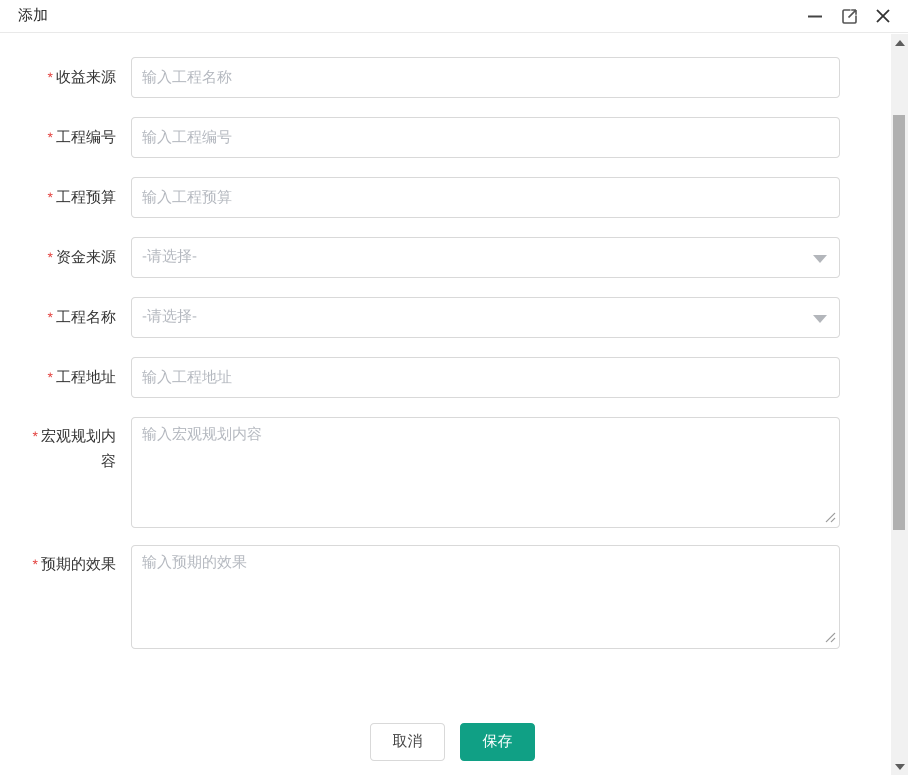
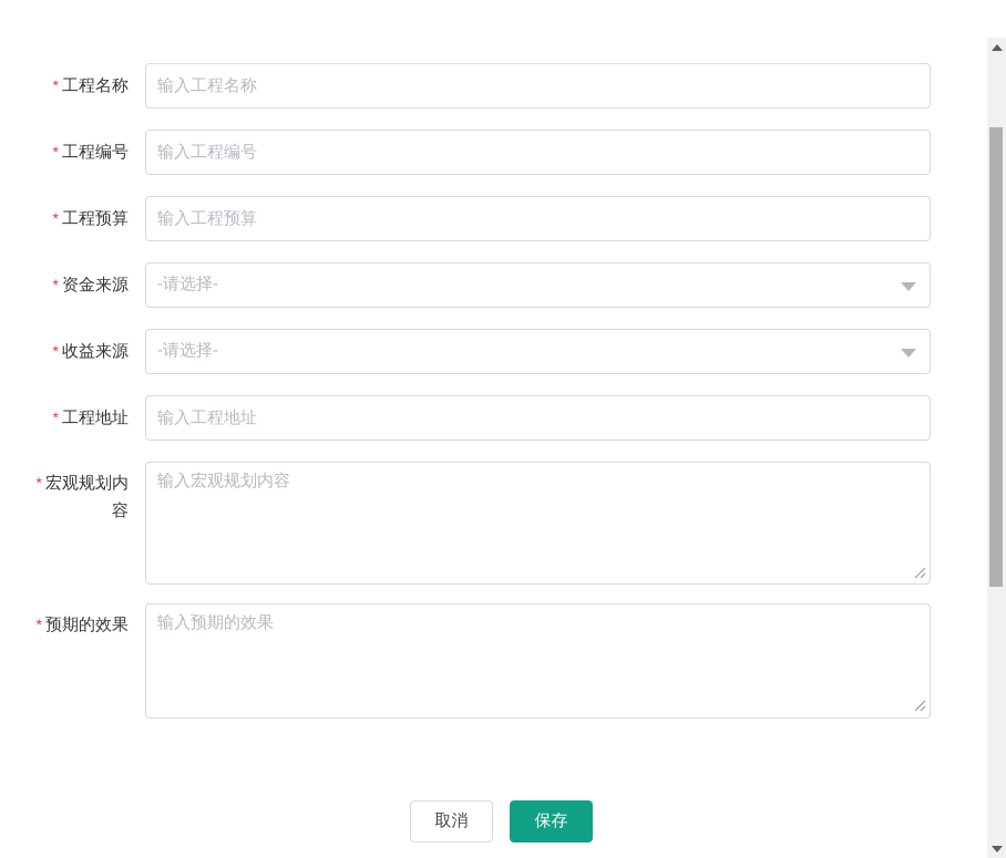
- 添加
- * 收益来源
+ * 工程名称
  输入工程名称
  * 工程编号
  输入工程编号
  * 工程预算
  输入工程预算
  * 资金来源
  -请选择-
- * 工程名称
+ * 收益来源
  -请选择-
  * 工程地址
  输入工程地址
  * 宏观规划内容
  输入宏观规划内容
  * 预期的效果
  输入预期的效果
  取消
  保存
